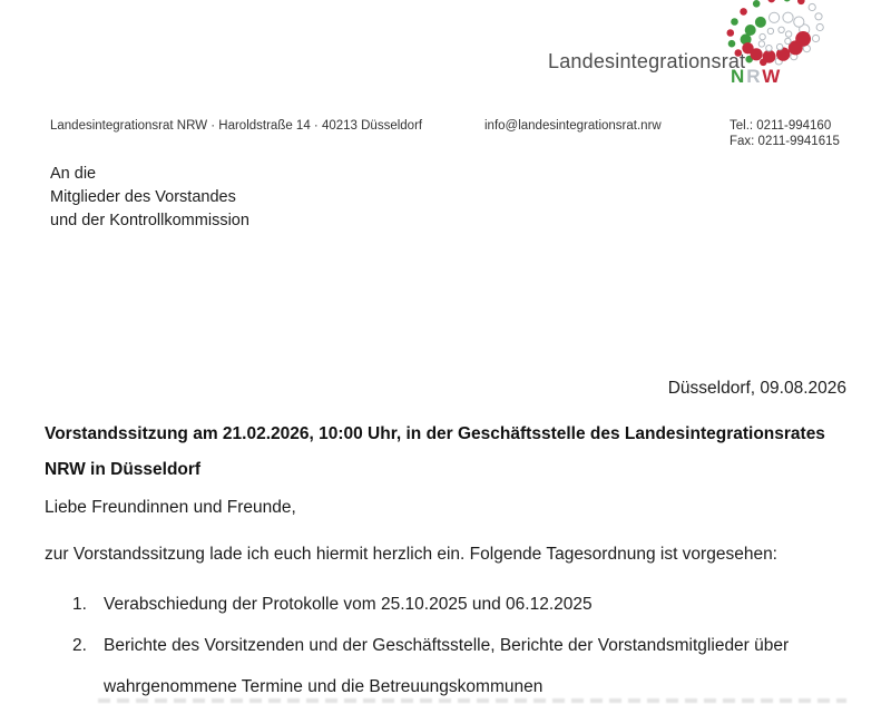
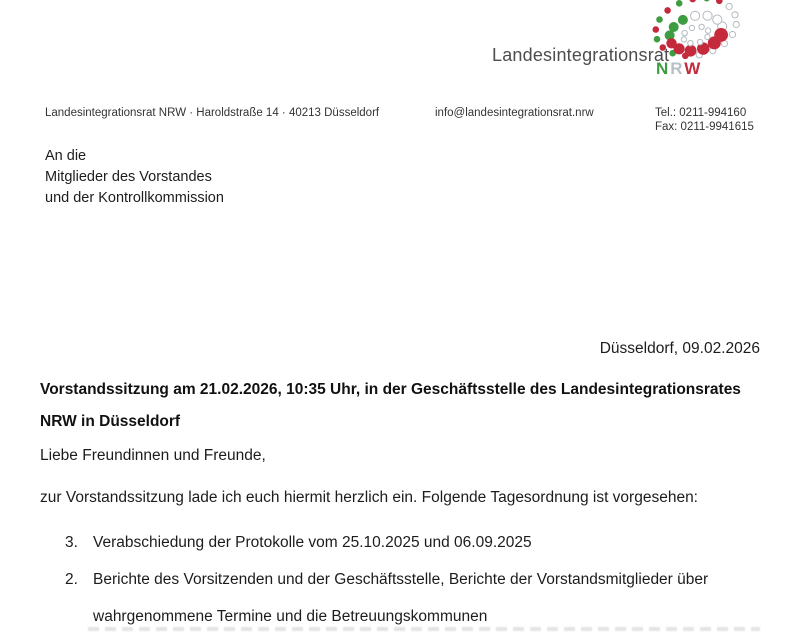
  Landesintegrationsrat
  NRW
  Landesintegrationsrat NRW · Haroldstraße 14 · 40213 Düsseldorf
  info@landesintegrationsrat.nrw
  Tel.: 0211-994160
  Fax: 0211-9941615
  An die
  Mitglieder des Vorstandes
  und der Kontrollkommission
- Düsseldorf, 09.08.2026
+ Düsseldorf, 09.02.2026
- Vorstandssitzung am 21.02.2026, 10:00 Uhr, in der Geschäftsstelle des Landesintegrationsrates NRW in Düsseldorf
+ Vorstandssitzung am 21.02.2026, 10:35 Uhr, in der Geschäftsstelle des Landesintegrationsrates NRW in Düsseldorf
  Liebe Freundinnen und Freunde,
  zur Vorstandssitzung lade ich euch hiermit herzlich ein. Folgende Tagesordnung ist vorgesehen:
- 1.
+ 3.
- Verabschiedung der Protokolle vom 25.10.2025 und 06.12.2025
+ Verabschiedung der Protokolle vom 25.10.2025 und 06.09.2025
  2.
  Berichte des Vorsitzenden und der Geschäftsstelle, Berichte der Vorstandsmitglieder über wahrgenommene Termine und die Betreuungskommunen
